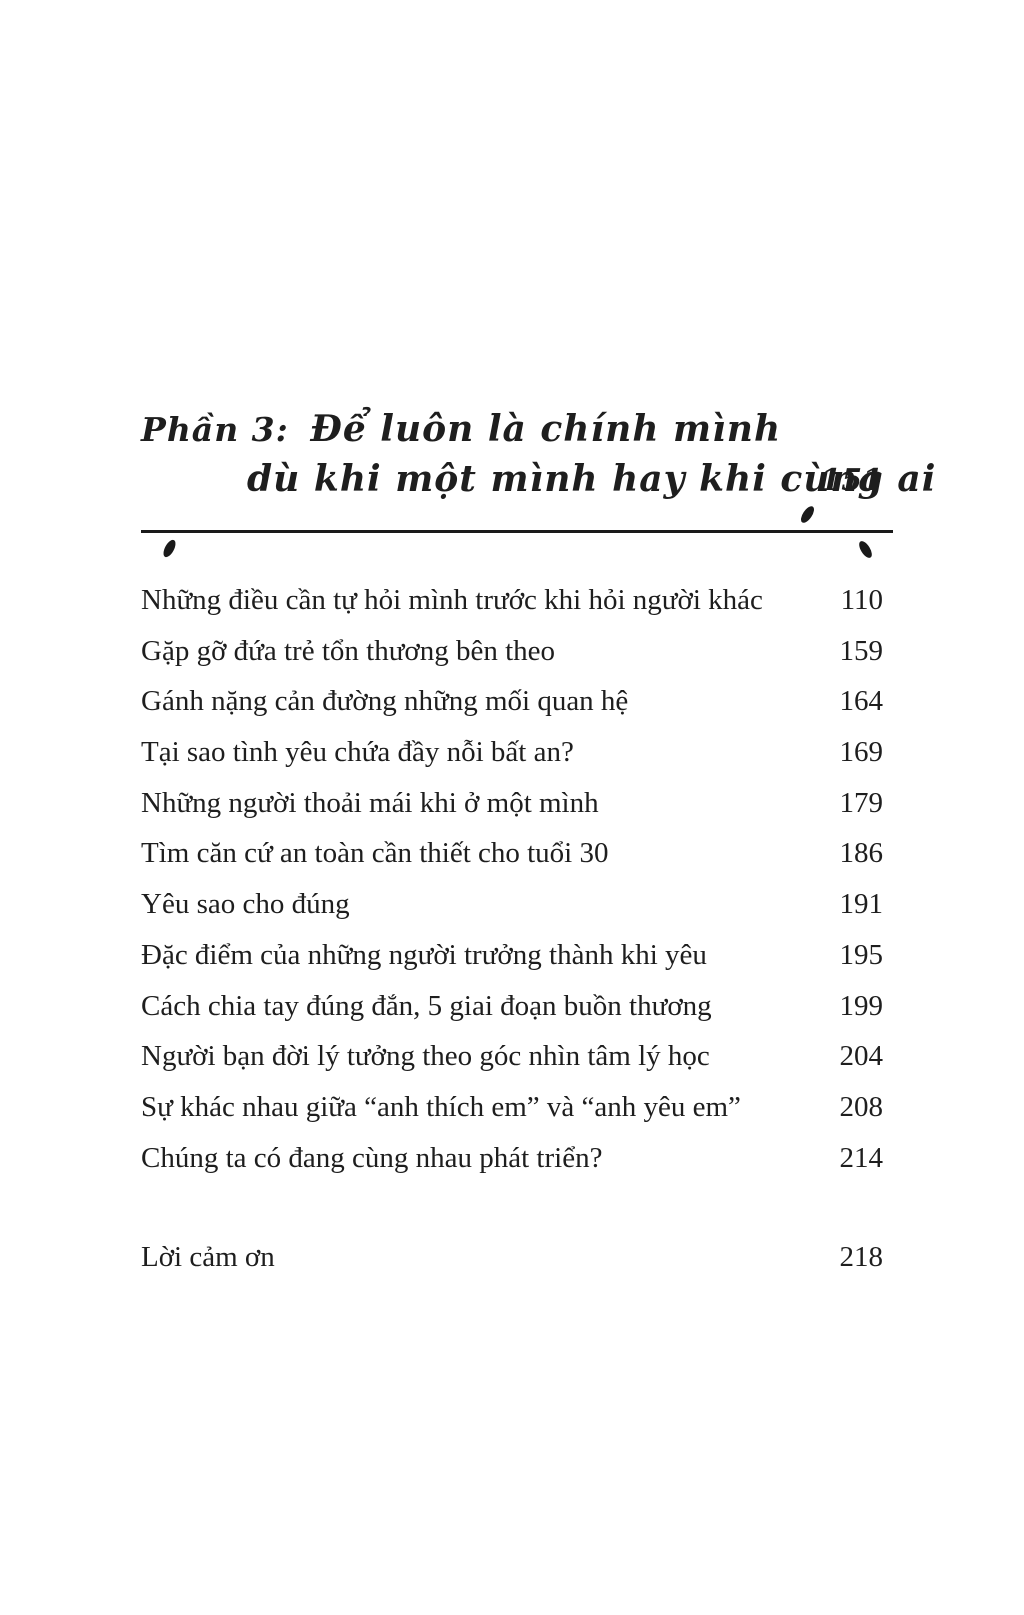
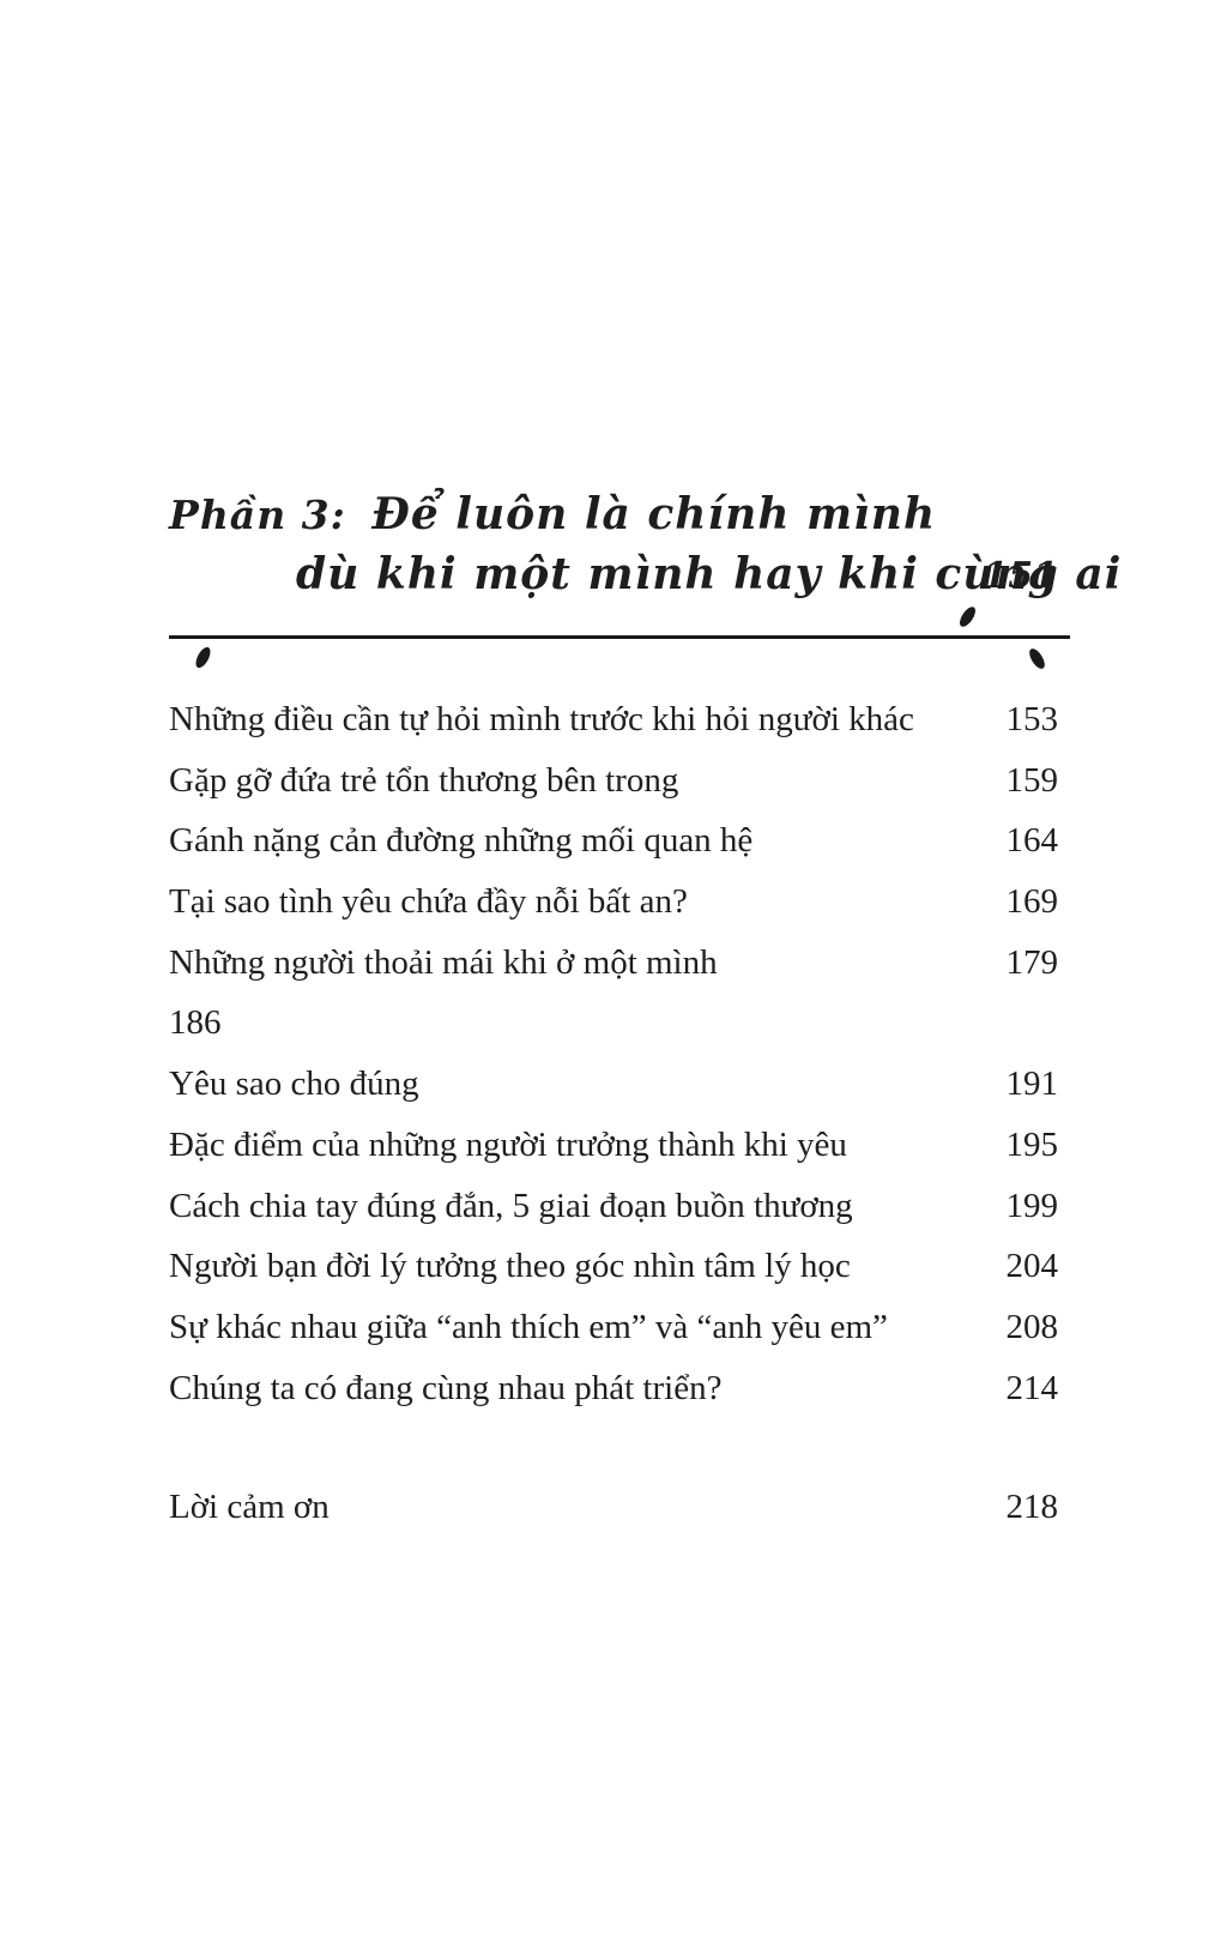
  Phần 3: Để luôn là chính mình
  dù khi một mình hay khi cùng ai
  151
  Những điều cần tự hỏi mình trước khi hỏi người khác
- 110
+ 153
- Gặp gỡ đứa trẻ tổn thương bên theo
+ Gặp gỡ đứa trẻ tổn thương bên trong
  159
  Gánh nặng cản đường những mối quan hệ
  164
  Tại sao tình yêu chứa đầy nỗi bất an?
  169
  Những người thoải mái khi ở một mình
  179
- Tìm căn cứ an toàn cần thiết cho tuổi 30
  186
  Yêu sao cho đúng
  191
  Đặc điểm của những người trưởng thành khi yêu
  195
  Cách chia tay đúng đắn, 5 giai đoạn buồn thương
  199
  Người bạn đời lý tưởng theo góc nhìn tâm lý học
  204
  Sự khác nhau giữa “anh thích em” và “anh yêu em”
  208
  Chúng ta có đang cùng nhau phát triển?
  214
  Lời cảm ơn
  218
